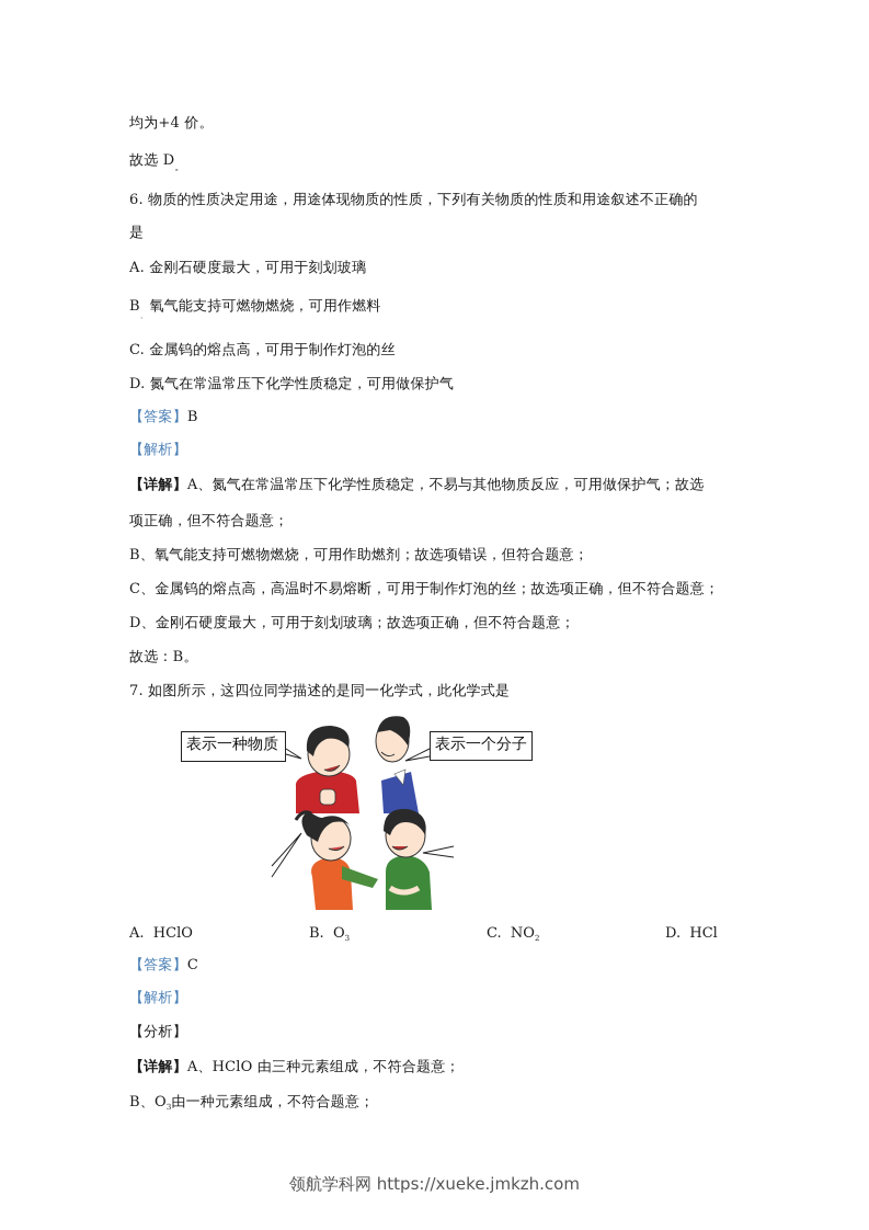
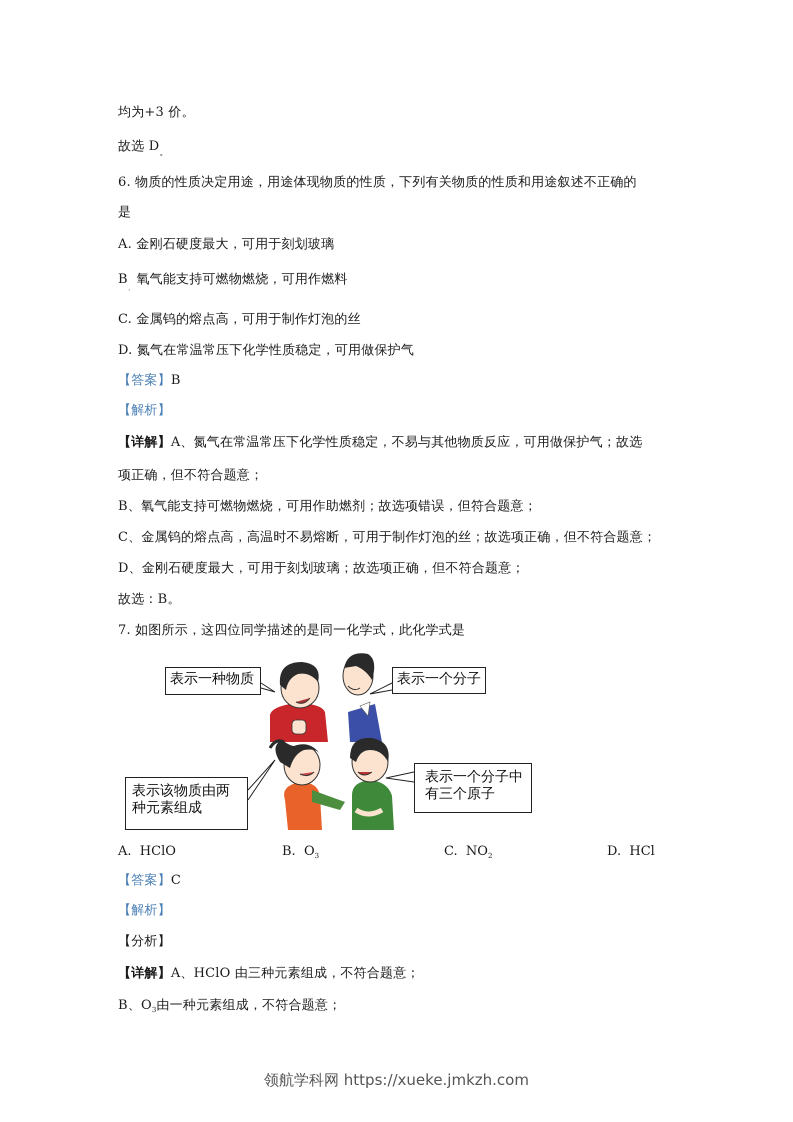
- 均为+4 价。
+ 均为+3 价。
  故选 D。
  6. 物质的性质决定用途，用途体现物质的性质，下列有关物质的性质和用途叙述不正确的
  是
  A. 金刚石硬度最大，可用于刻划玻璃
  B 氧气能支持可燃物燃烧，可用作燃料
  ·
  C. 金属钨的熔点高，可用于制作灯泡的丝
  D. 氮气在常温常压下化学性质稳定，可用做保护气
  【答案】B
  【解析】
  【详解】A、氮气在常温常压下化学性质稳定，不易与其他物质反应，可用做保护气；故选
  项正确，但不符合题意；
  B、氧气能支持可燃物燃烧，可用作助燃剂；故选项错误，但符合题意；
  C、金属钨的熔点高，高温时不易熔断，可用于制作灯泡的丝；故选项正确，但不符合题意；
  D、金刚石硬度最大，可用于刻划玻璃；故选项正确，但不符合题意；
  故选：B。
  7. 如图所示，这四位同学描述的是同一化学式，此化学式是
  表示一种物质
  表示一个分子
+ 表示该物质由两
+ 种元素组成
+ 表示一个分子中
+ 有三个原子
  A. HClO
  B. O3
  C. NO2
  D. HCl
  【答案】C
  【解析】
  【分析】
  【详解】A、HClO 由三种元素组成，不符合题意；
  B、O3由一种元素组成，不符合题意；
  领航学科网 https://xueke.jmkzh.com
